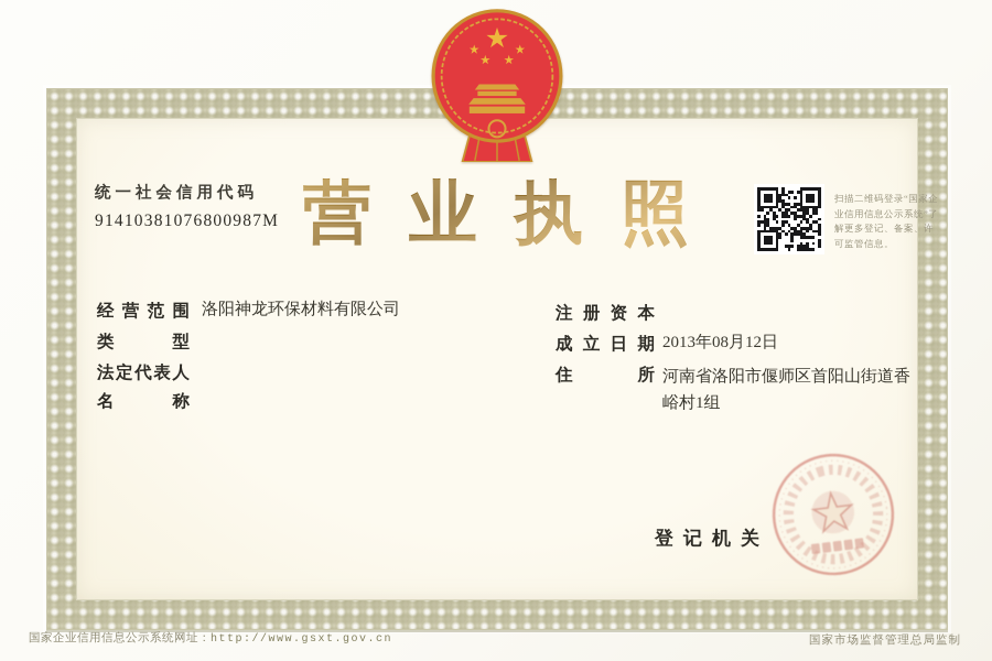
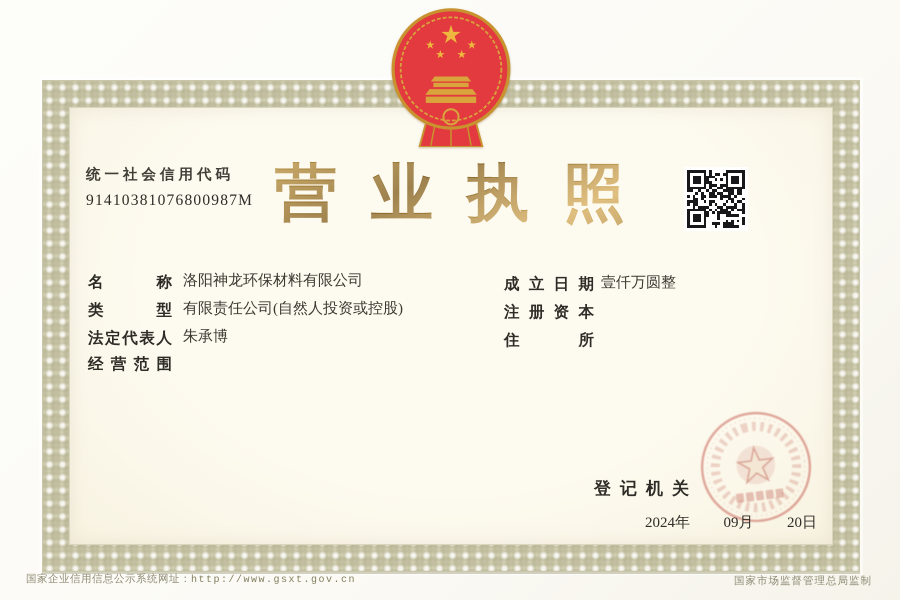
  营业执照
- 扫描二维码登录“国家企业信用信息公示系统”了解更多登记、备案、许可监管信息。
- 经营范围
+ 名称
  洛阳神龙环保材料有限公司
  类型
+ 有限责任公司(自然人投资或控股)
  法定代表人
+ 朱承博
- 名称
+ 经营范围
- 注册资本
+ 成立日期
+ 壹仟万圆整
- 成立日期
+ 注册资本
- 2013年08月12日
  住所
- 河南省洛阳市偃师区首阳山街道香峪村1组
  登记机关
+ 2024年
+ 09月
+ 20日
  国家企业信用信息公示系统网址：http://www.gsxt.gov.cn
  国家市场监督管理总局监制
